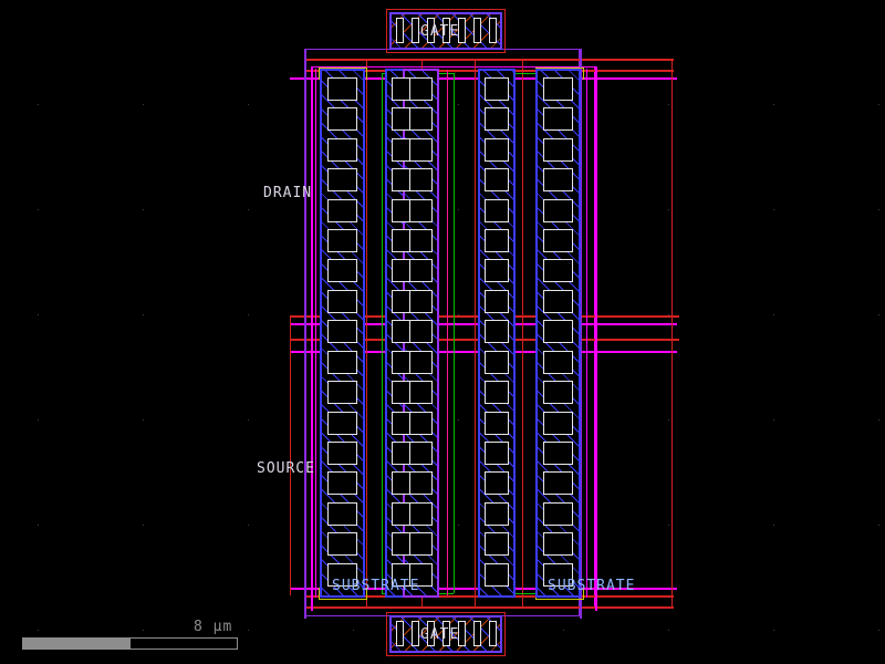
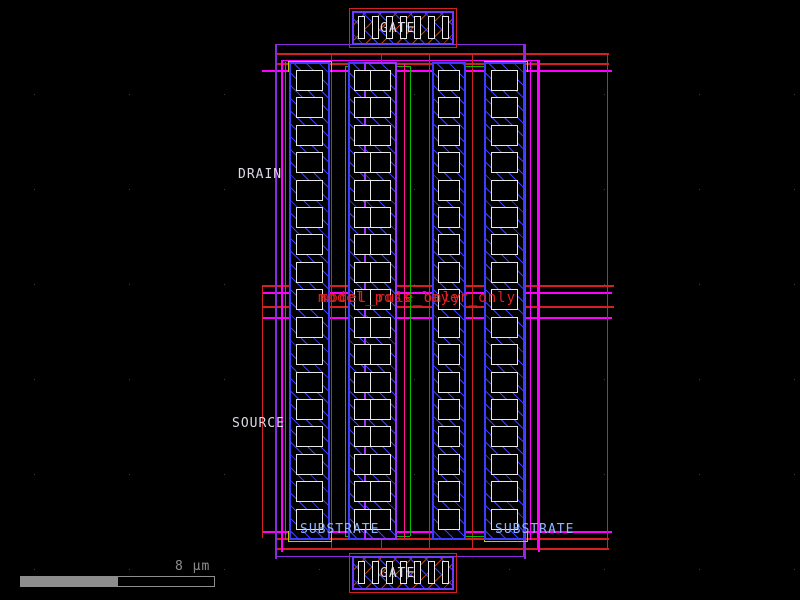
  GATE
  GATE
  DRAIN
  SOURCE
  SUBSTRATE
  SUBSTRATE
+ model_rule_only
+ model_poss_layer_only
  8 µm
